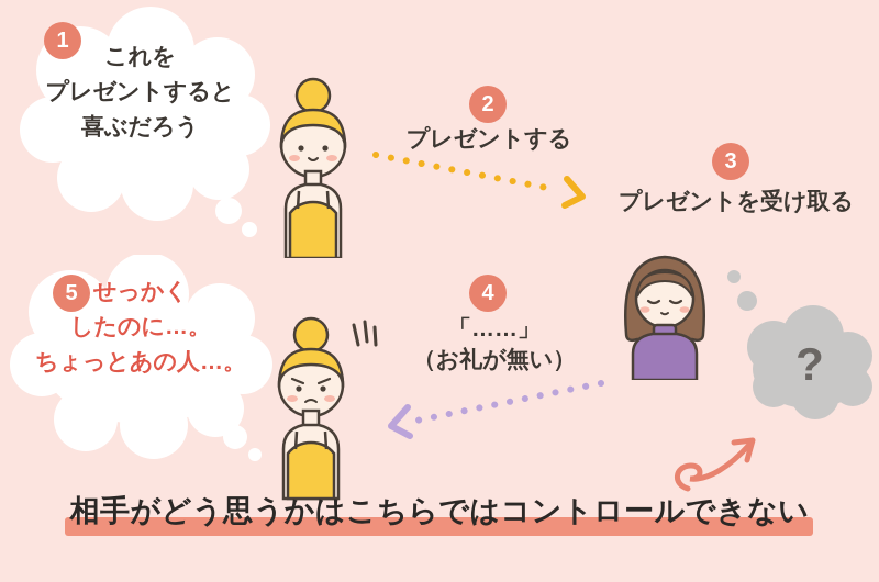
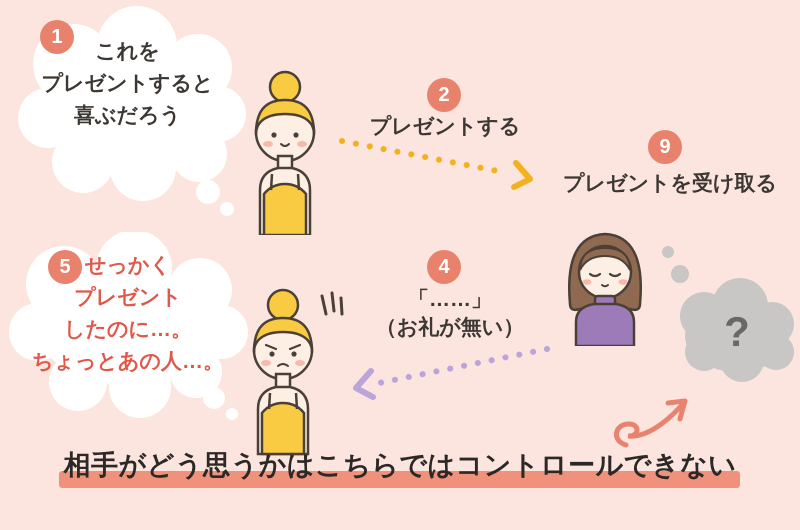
  1
  これを
  プレゼントすると
  喜ぶだろう
  2
  プレゼントする
- 3
+ 9
  プレゼントを受け取る
  ?
  5
  せっかく
+ プレゼント
  したのに…。
  ちょっとあの人…。
  4
  「……」
  （お礼が無い）
  相手がどう思うかはこちらではコントロールできない
